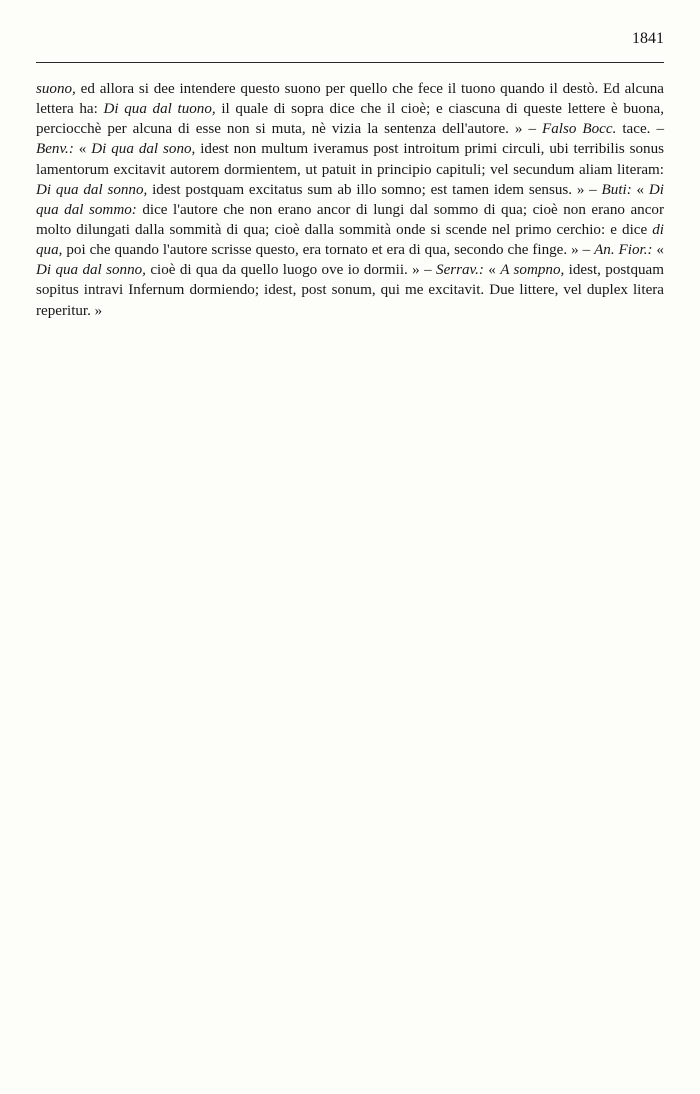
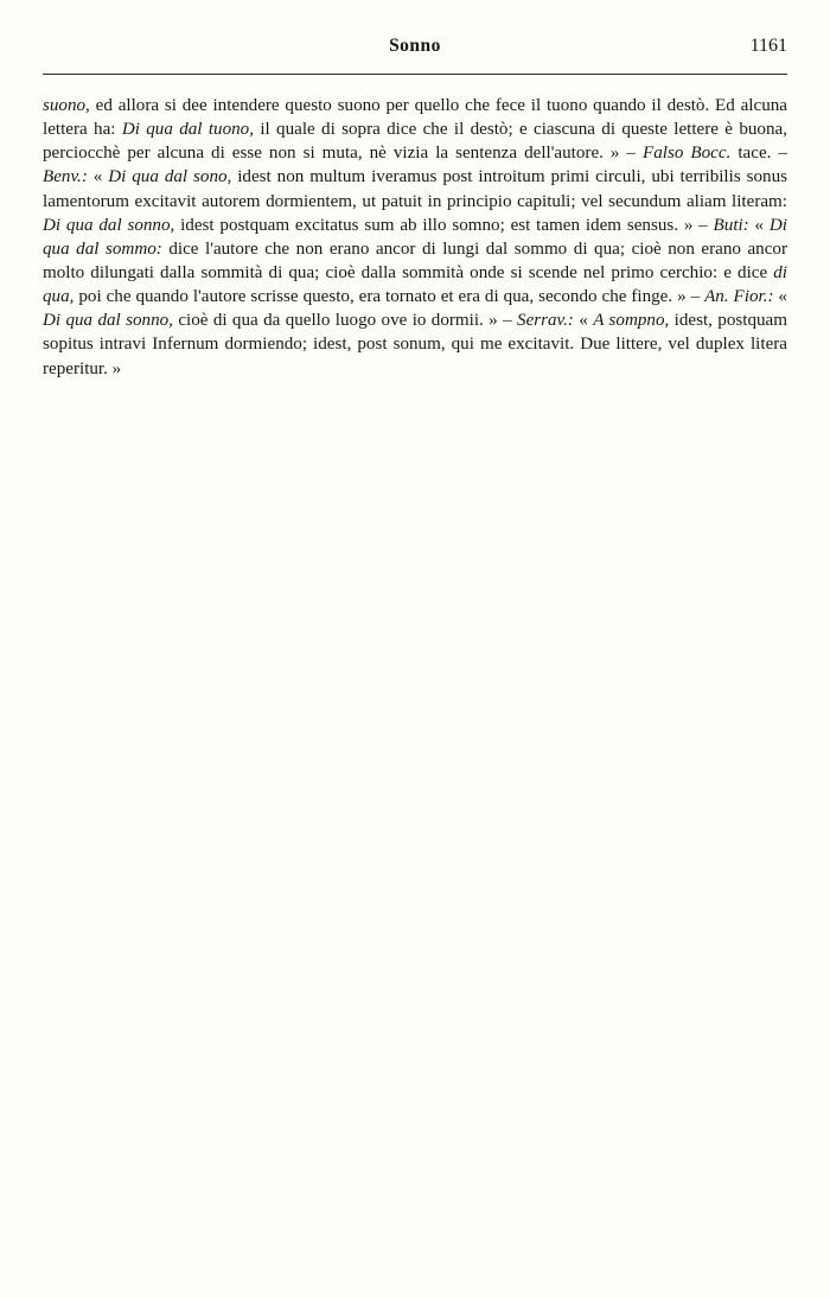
+ Sonno
- 1841
+ 1161
- suono, ed allora si dee intendere questo suono per quello che fece il tuono quando il destò. Ed alcuna lettera ha: Di qua dal tuono, il quale di sopra dice che il cioè; e ciascuna di queste lettere è buona, perciocchè per alcuna di esse non si muta, nè vizia la sentenza dell'autore. » – Falso Bocc. tace. – Benv.: « Di qua dal sono, idest non multum iveramus post introitum primi circuli, ubi terribilis sonus lamentorum excitavit autorem dormientem, ut patuit in principio capituli; vel secundum aliam literam: Di qua dal sonno, idest postquam excitatus sum ab illo somno; est tamen idem sensus. » – Buti: « Di qua dal sommo: dice l'autore che non erano ancor di lungi dal sommo di qua; cioè non erano ancor molto dilungati dalla sommità di qua; cioè dalla sommità onde si scende nel primo cerchio: e dice di qua, poi che quando l'autore scrisse questo, era tornato et era di qua, secondo che finge. » – An. Fior.: « Di qua dal sonno, cioè di qua da quello luogo ove io dormii. » – Serrav.: « A sompno, idest, postquam sopitus intravi Infernum dormiendo; idest, post sonum, qui me excitavit. Due littere, vel duplex litera reperitur. »
+ suono, ed allora si dee intendere questo suono per quello che fece il tuono quando il destò. Ed alcuna lettera ha: Di qua dal tuono, il quale di sopra dice che il destò; e ciascuna di queste lettere è buona, perciocchè per alcuna di esse non si muta, nè vizia la sentenza dell'autore. » – Falso Bocc. tace. – Benv.: « Di qua dal sono, idest non multum iveramus post introitum primi circuli, ubi terribilis sonus lamentorum excitavit autorem dormientem, ut patuit in principio capituli; vel secundum aliam literam: Di qua dal sonno, idest postquam excitatus sum ab illo somno; est tamen idem sensus. » – Buti: « Di qua dal sommo: dice l'autore che non erano ancor di lungi dal sommo di qua; cioè non erano ancor molto dilungati dalla sommità di qua; cioè dalla sommità onde si scende nel primo cerchio: e dice di qua, poi che quando l'autore scrisse questo, era tornato et era di qua, secondo che finge. » – An. Fior.: « Di qua dal sonno, cioè di qua da quello luogo ove io dormii. » – Serrav.: « A sompno, idest, postquam sopitus intravi Infernum dormiendo; idest, post sonum, qui me excitavit. Due littere, vel duplex litera reperitur. »
